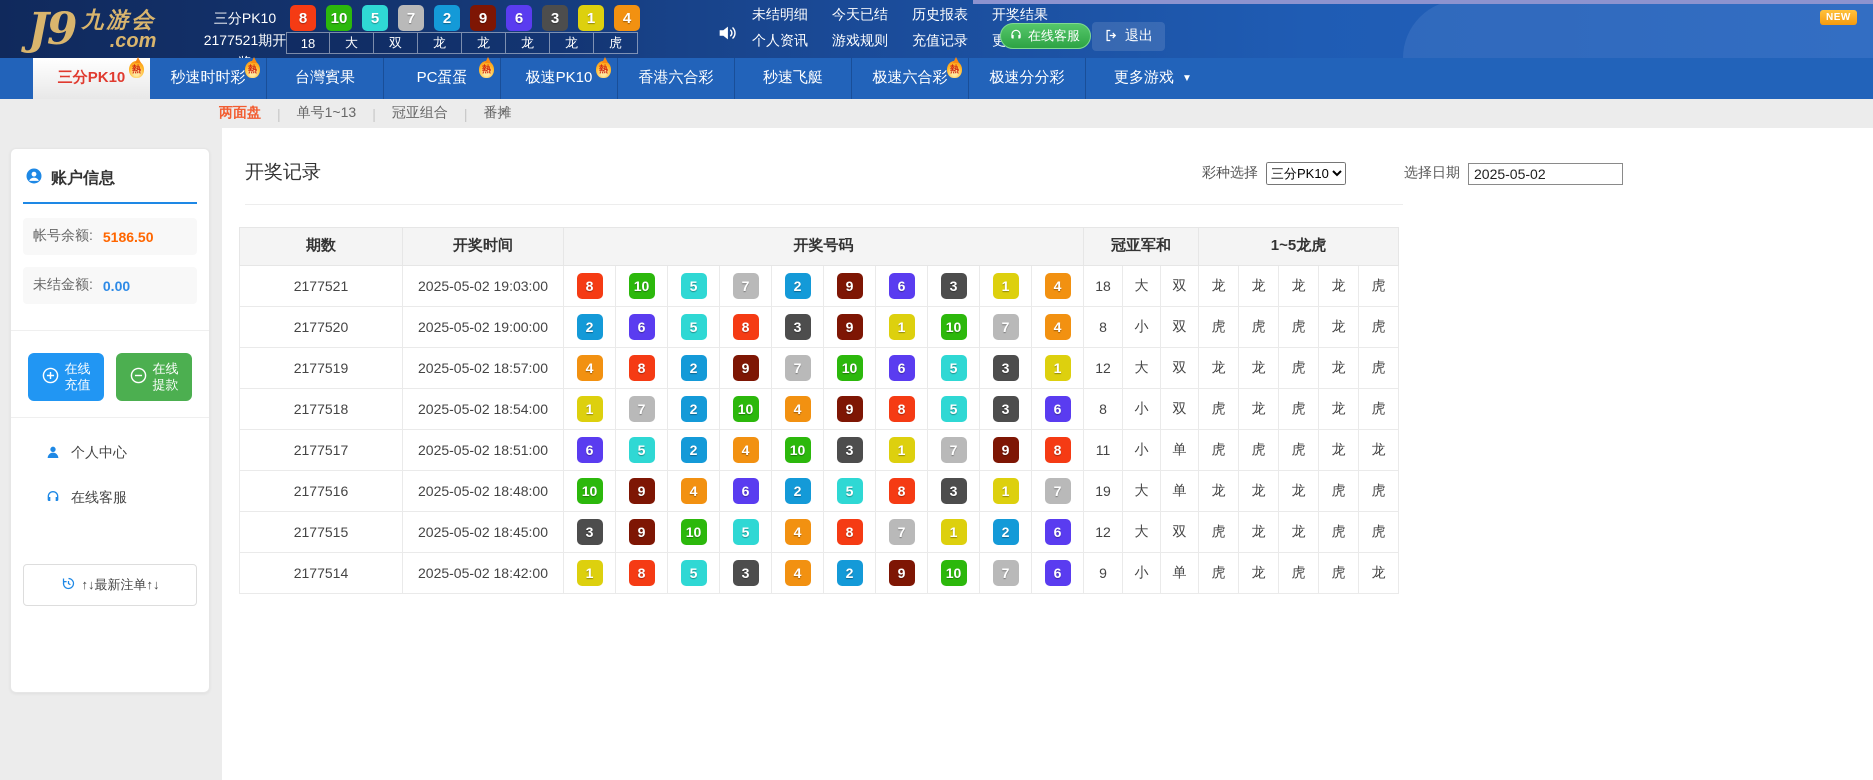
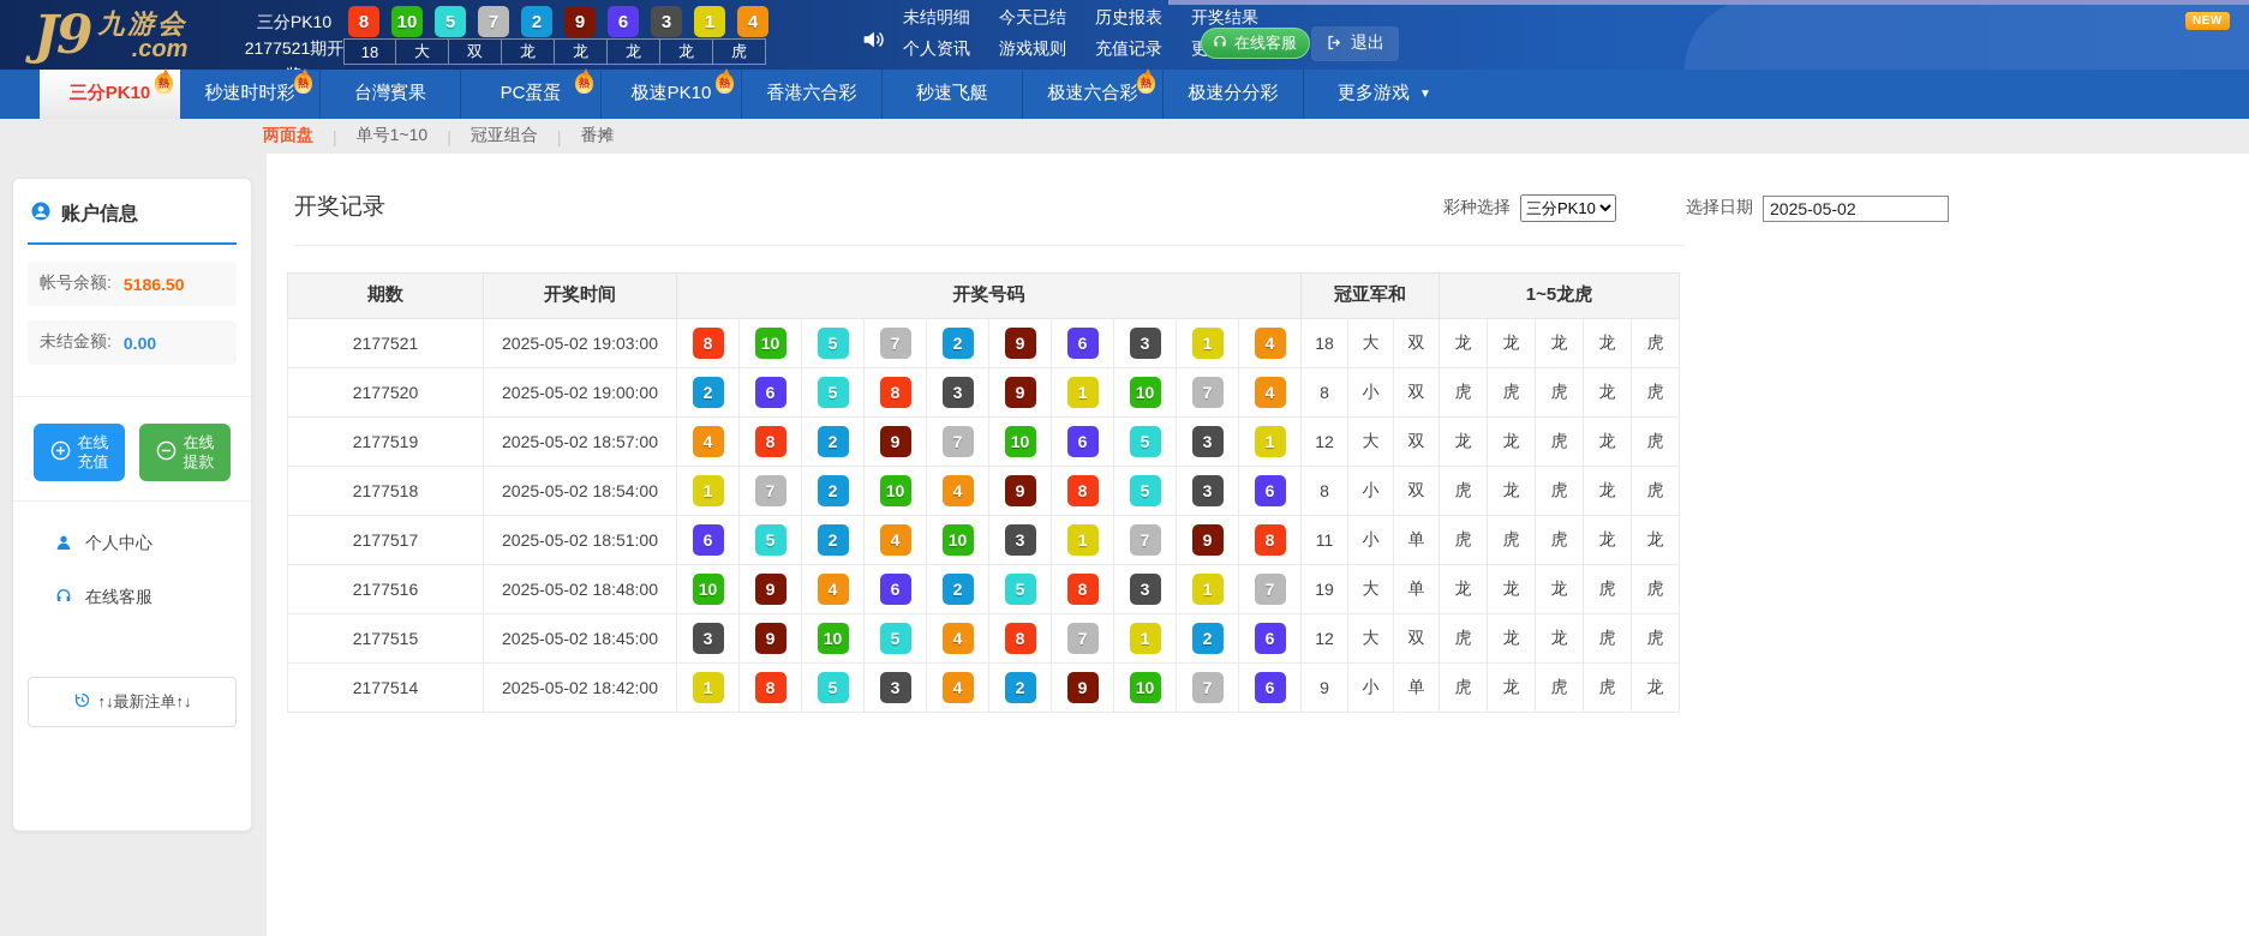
  J9
  九游会
  .com
  三分PK10
  2177521期开
  8
  10
  5
  7
  2
  9
  6
  3
  1
  4
  18
  大
  双
  龙
  龙
  龙
  龙
  虎
  未结明细
  今天已结
  历史报表
  开奖结果
  个人资讯
  游戏规则
  充值记录
  在线客服
  退出
  NEW
  三分PK10
  熱
  秒速时时彩
  熱
  台灣賓果
  PC蛋蛋
  熱
  极速PK10
  熱
  香港六合彩
  秒速飞艇
  极速六合彩
  熱
  极速分分彩
  更多游戏
  ▼
  两面盘
  |
- 单号1~13
+ 单号1~10
  |
  冠亚组合
  |
  番摊
  账户信息
  帐号余额:
  5186.50
  未结金额:
  0.00
  在线
  充值
  在线
  提款
  个人中心
  在线客服
  ↑↓最新注单↑↓
  开奖记录
  彩种选择
  三分PK10
  选择日期
  2025-05-02
  期数	开奖时间	开奖号码	冠亚军和	1~5龙虎
  2177521	2025-05-02 19:03:00	8	10	5	7	2	9	6	3	1	4	18	大	双	龙	龙	龙	龙	虎
  2177520	2025-05-02 19:00:00	2	6	5	8	3	9	1	10	7	4	8	小	双	虎	虎	虎	龙	虎
  2177519	2025-05-02 18:57:00	4	8	2	9	7	10	6	5	3	1	12	大	双	龙	龙	虎	龙	虎
  2177518	2025-05-02 18:54:00	1	7	2	10	4	9	8	5	3	6	8	小	双	虎	龙	虎	龙	虎
  2177517	2025-05-02 18:51:00	6	5	2	4	10	3	1	7	9	8	11	小	单	虎	虎	虎	龙	龙
  2177516	2025-05-02 18:48:00	10	9	4	6	2	5	8	3	1	7	19	大	单	龙	龙	龙	虎	虎
  2177515	2025-05-02 18:45:00	3	9	10	5	4	8	7	1	2	6	12	大	双	虎	龙	龙	虎	虎
  2177514	2025-05-02 18:42:00	1	8	5	3	4	2	9	10	7	6	9	小	单	虎	龙	虎	虎	龙
